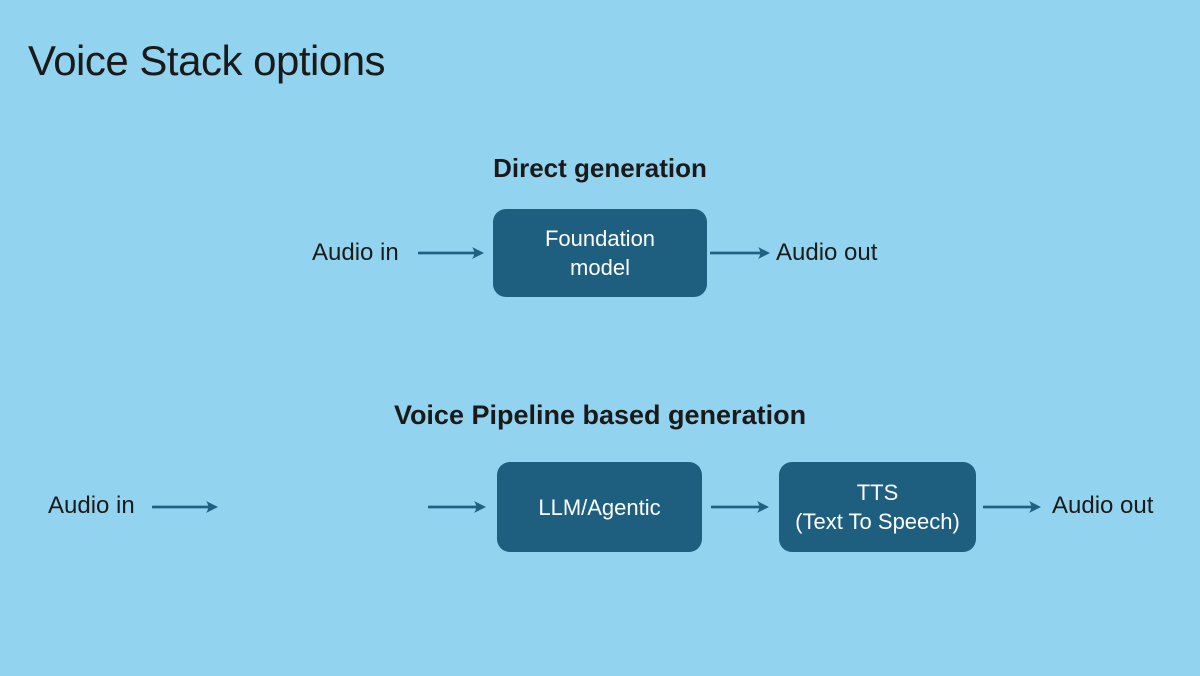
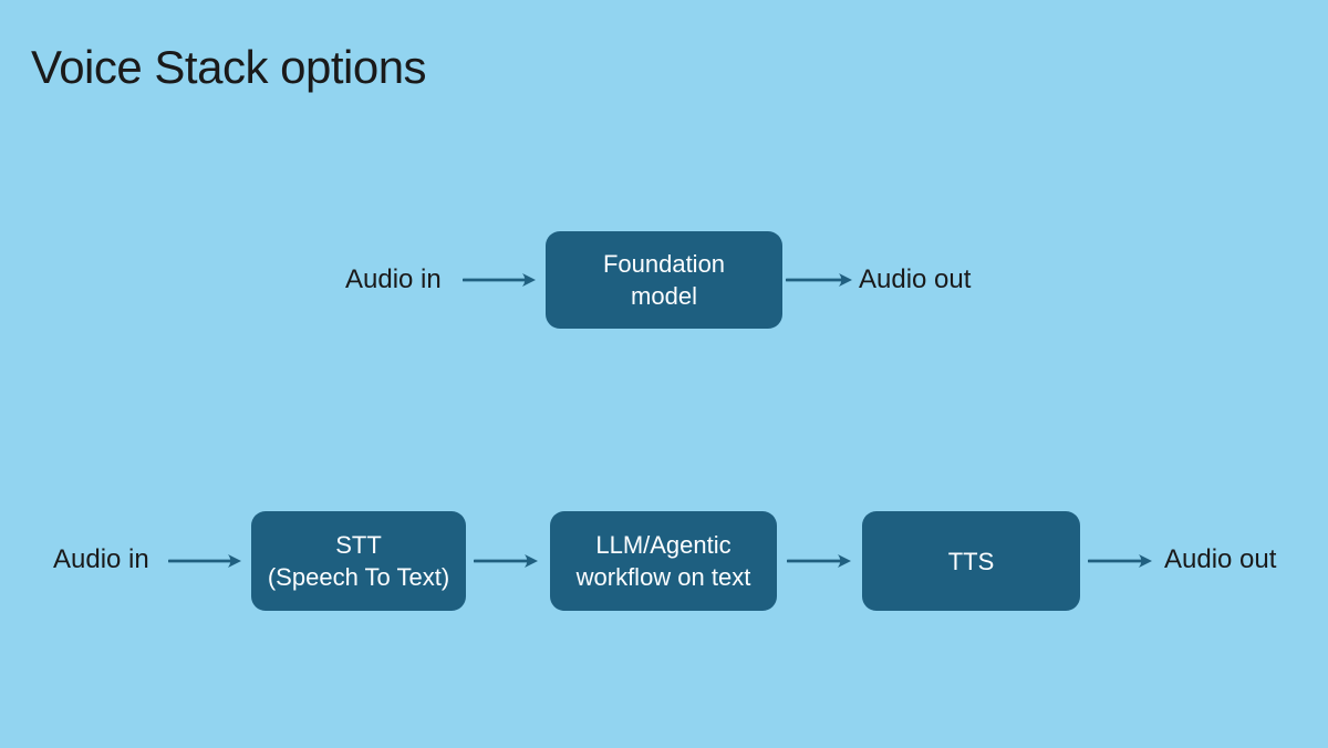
  Voice Stack options
- Direct generation
  Audio in
  Foundation
  model
  Audio out
- Voice Pipeline based generation
  Audio in
+ STT
+ (Speech To Text)
  LLM/Agentic
+ workflow on text
  TTS
- (Text To Speech)
  Audio out
